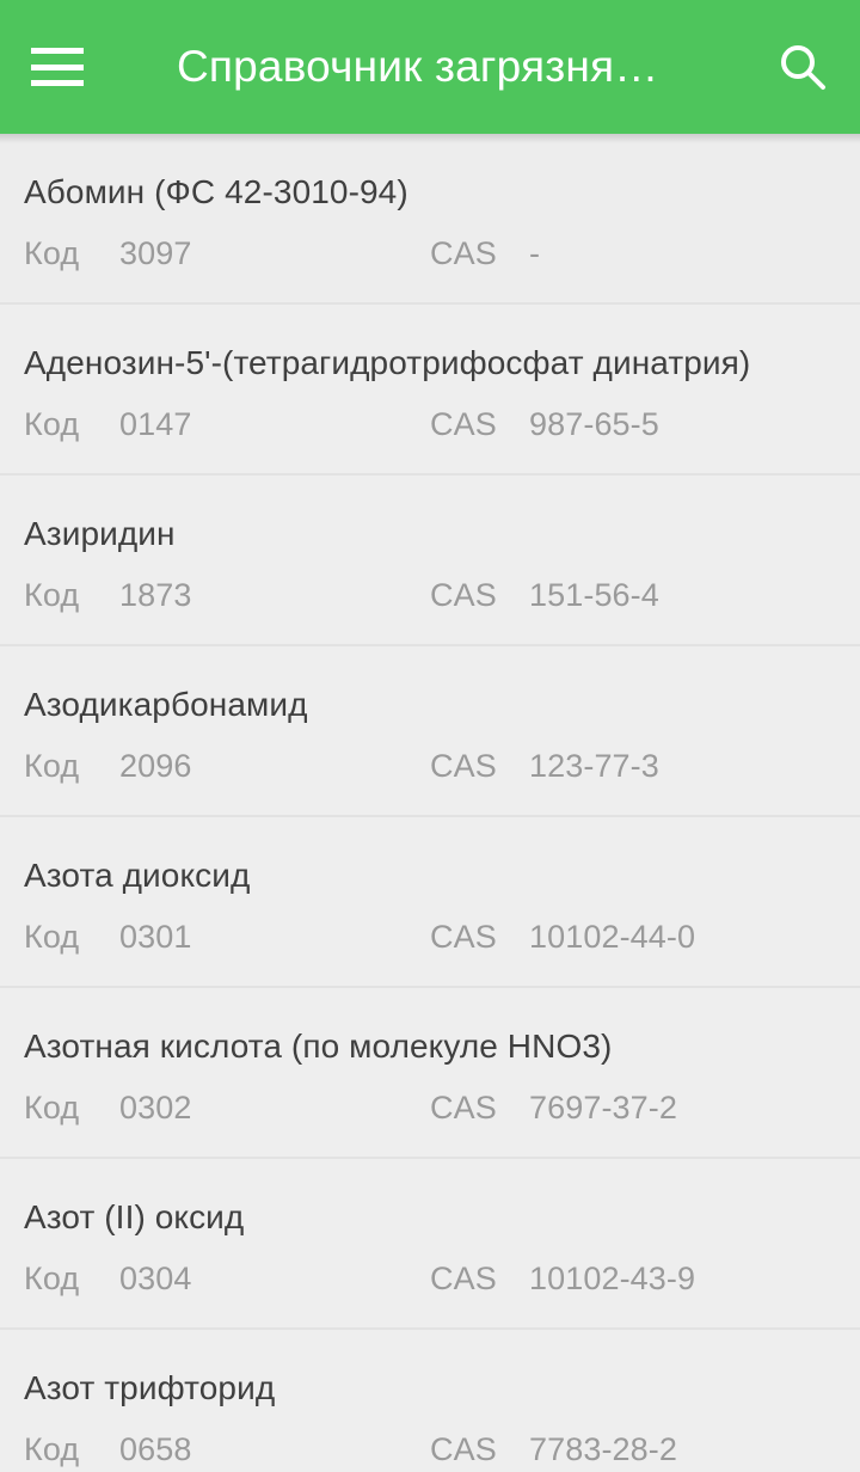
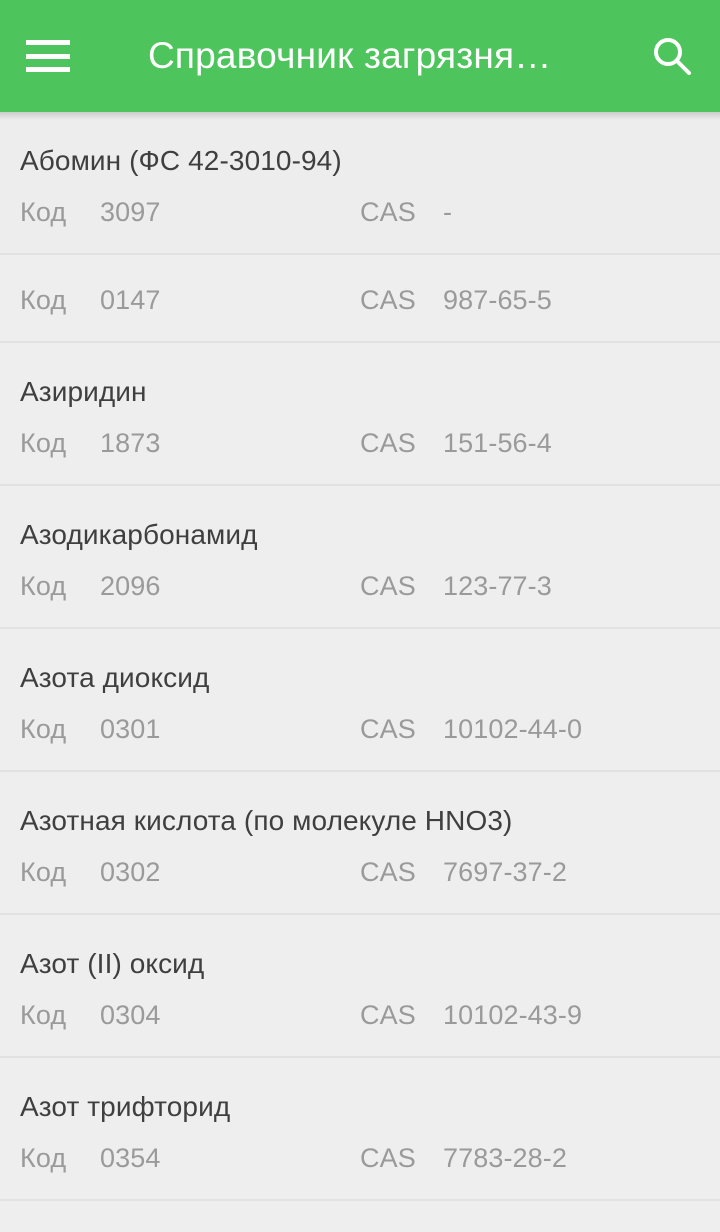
  Справочник загрязня…
  Абомин (ФС 42-3010-94)
  Код
  3097
  CAS
  -
- Аденозин-5'-(тетрагидротрифосфат динатрия)
  Код
  0147
  CAS
  987-65-5
  Азиридин
  Код
  1873
  CAS
  151-56-4
  Азодикарбонамид
  Код
  2096
  CAS
  123-77-3
  Азота диоксид
  Код
  0301
  CAS
  10102-44-0
  Азотная кислота (по молекуле HNO3)
  Код
  0302
  CAS
  7697-37-2
  Азот (II) оксид
  Код
  0304
  CAS
  10102-43-9
  Азот трифторид
  Код
- 0658
+ 0354
  CAS
  7783-28-2
